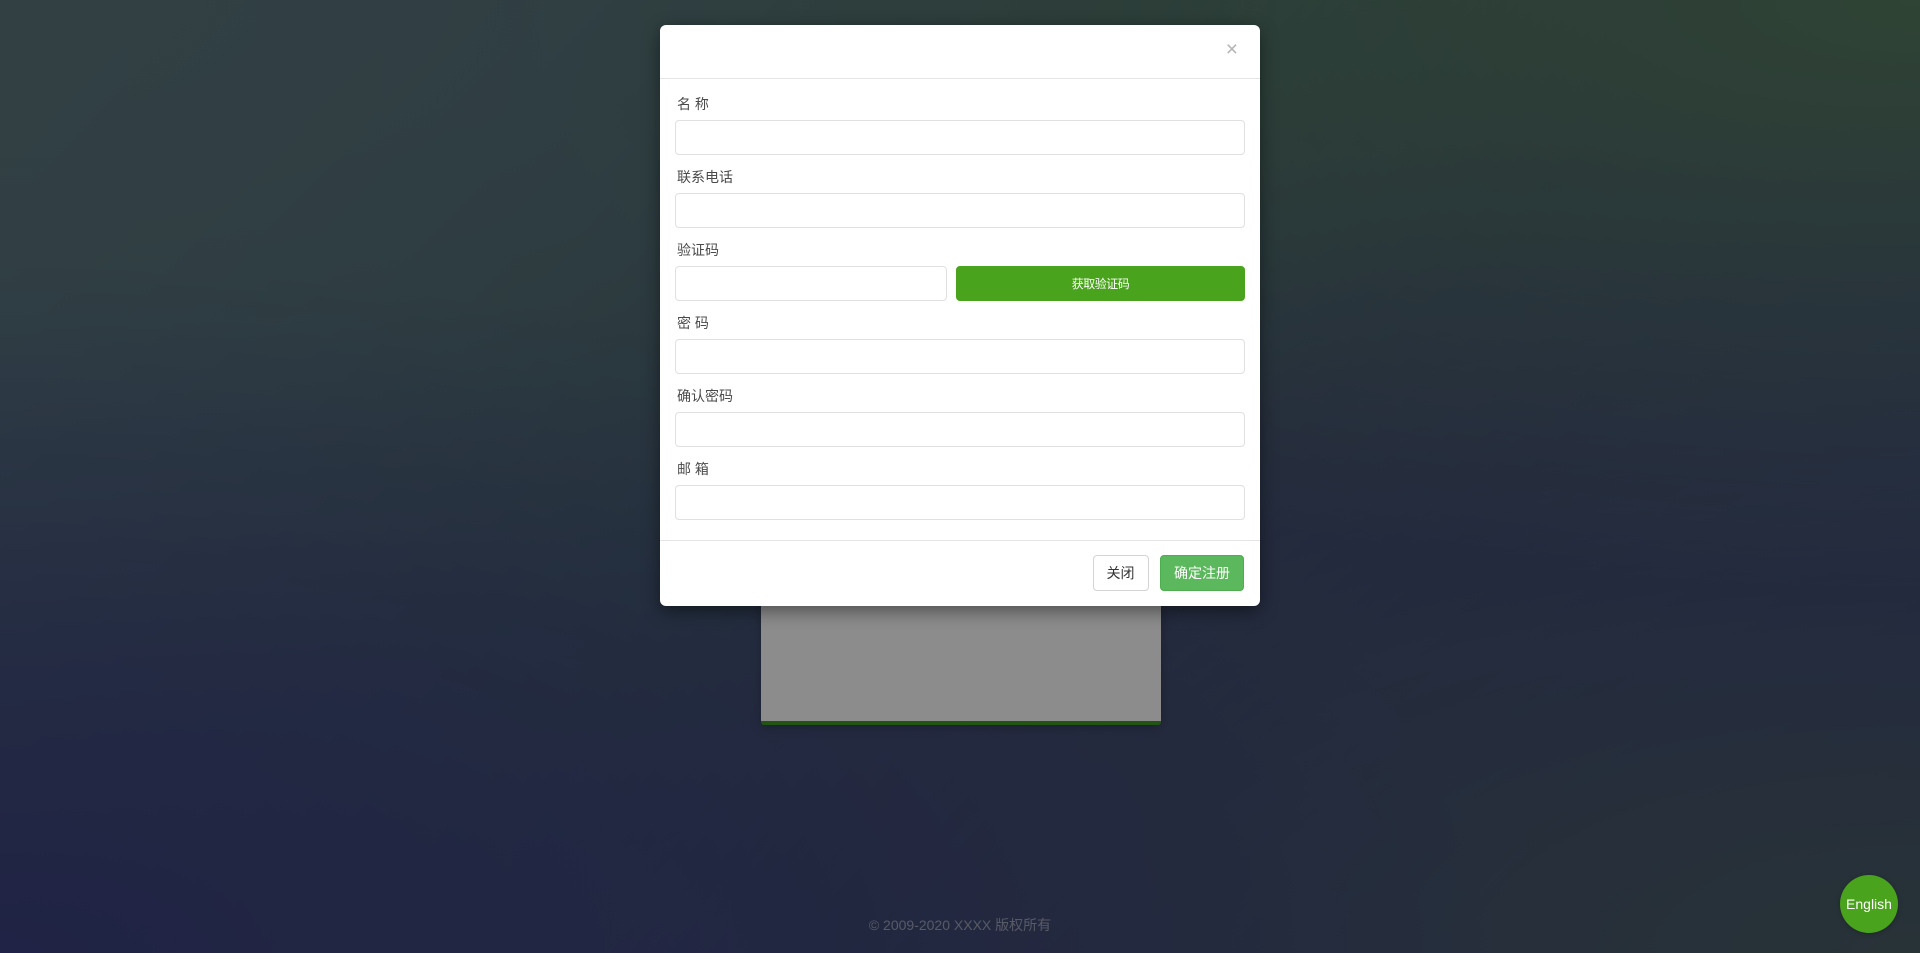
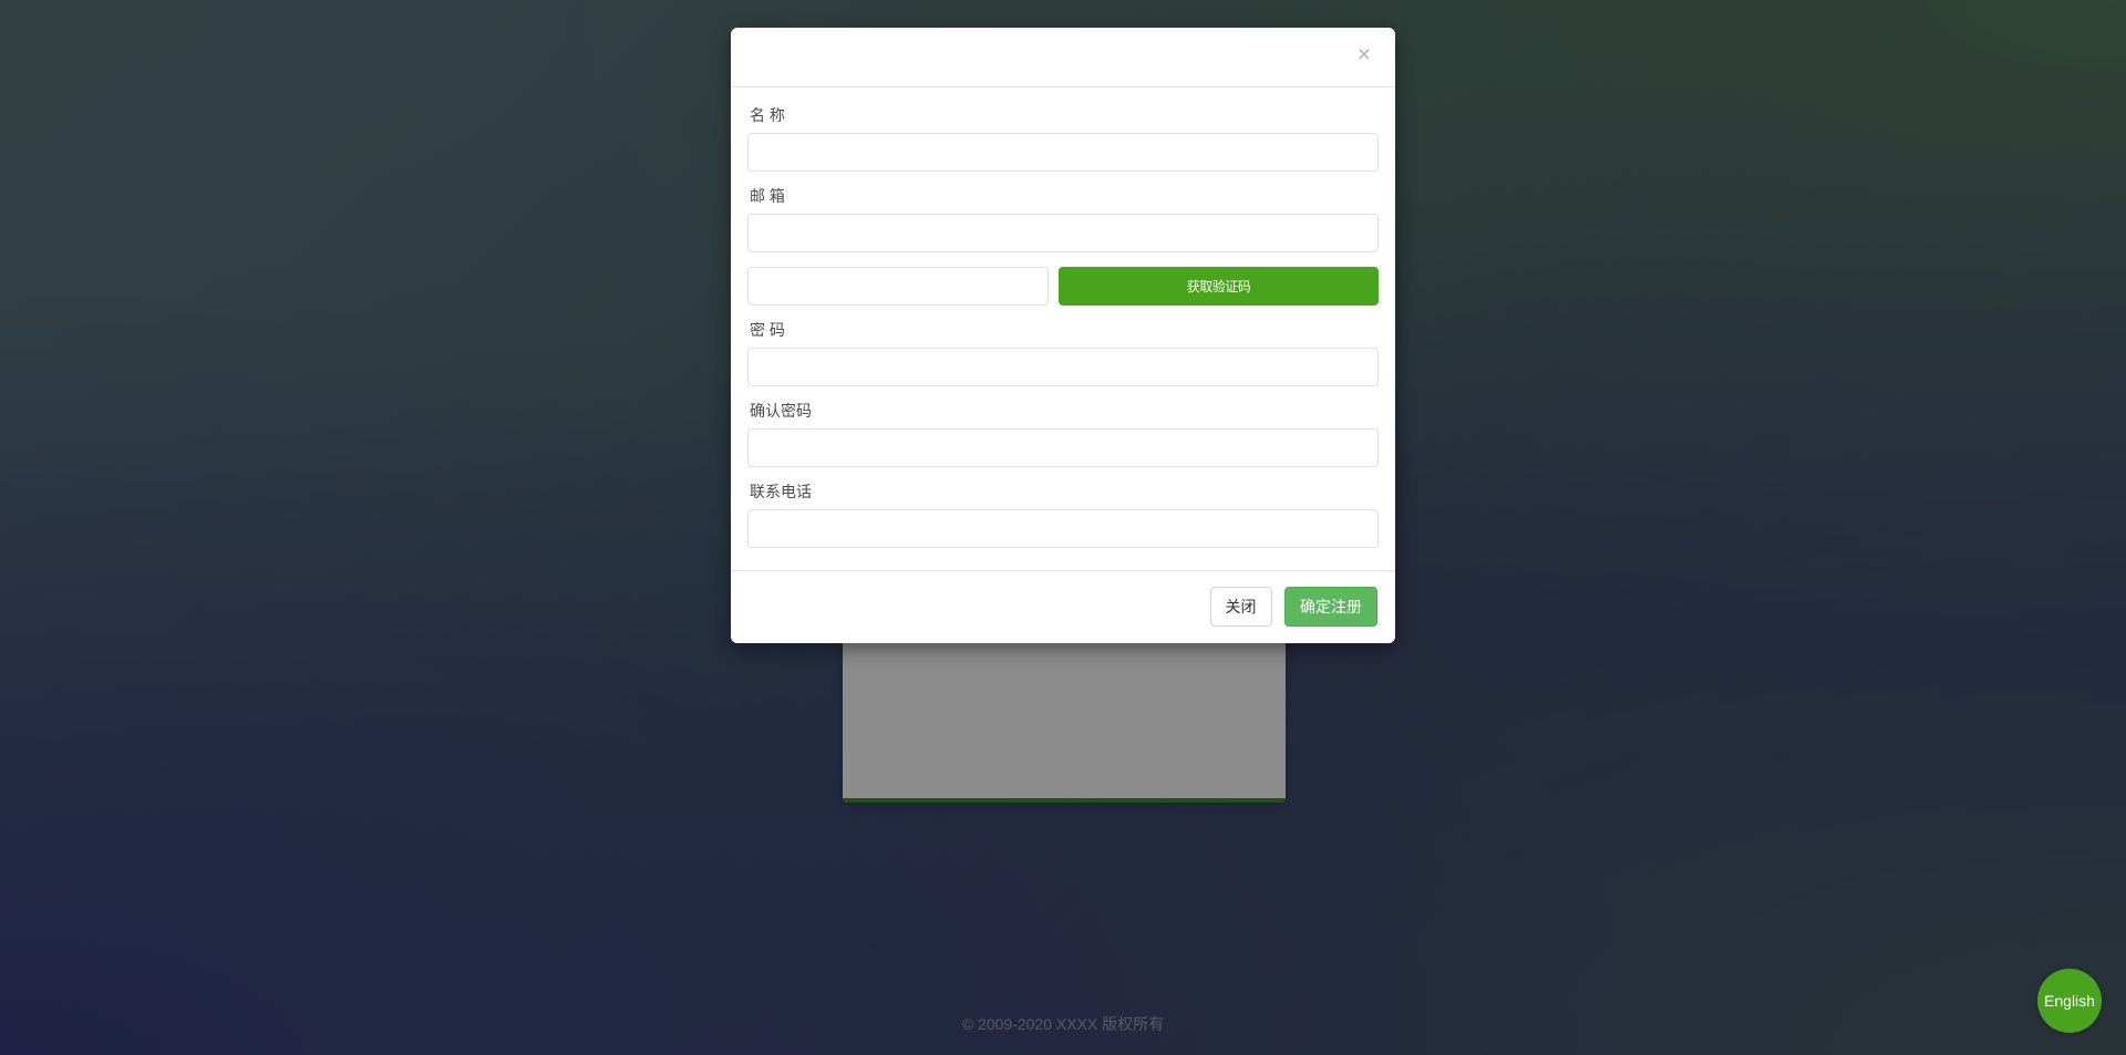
  ×
  名 称
- 联系电话
+ 邮 箱
- 验证码
  获取验证码
  密 码
  确认密码
- 邮 箱
+ 联系电话
  关闭 确定注册
  English
  © 2009-2020 XXXX 版权所有
